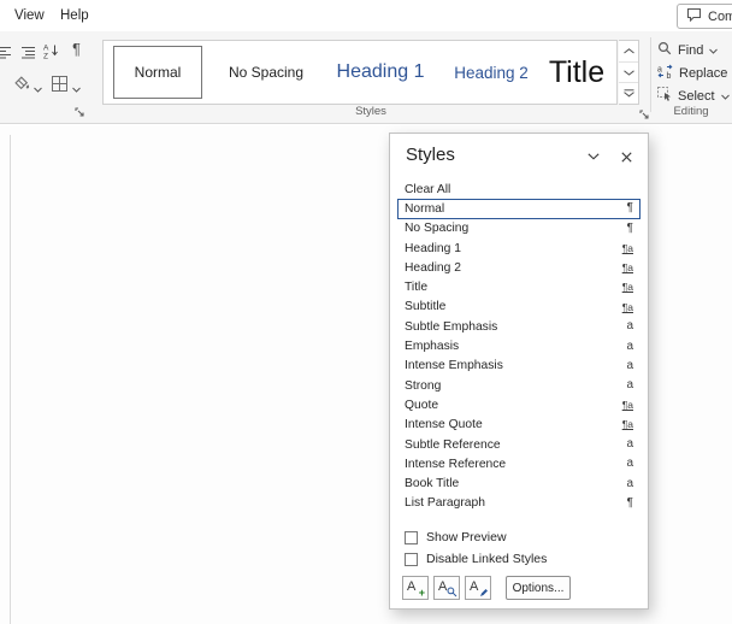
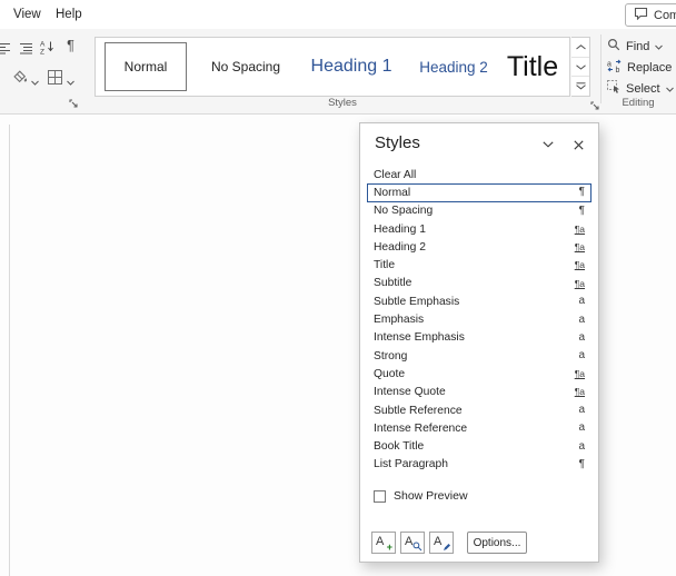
  View
  Help
  Com
  ¶
  Normal
  No Spacing
  Heading 1
  Heading 2
  Title
  Styles
  Find
  Replace
  Select
  Editing
  Styles
  Clear All
  Normal
  ¶
  No Spacing
  ¶
  Heading 1
  ¶a
  Heading 2
  ¶a
  Title
  ¶a
  Subtitle
  ¶a
  Subtle Emphasis
  a
  Emphasis
  a
  Intense Emphasis
  a
  Strong
  a
  Quote
  ¶a
  Intense Quote
  ¶a
  Subtle Reference
  a
  Intense Reference
  a
  Book Title
  a
  List Paragraph
  ¶
  Show Preview
- Disable Linked Styles
  A
  +
  A
  A
  Options...
